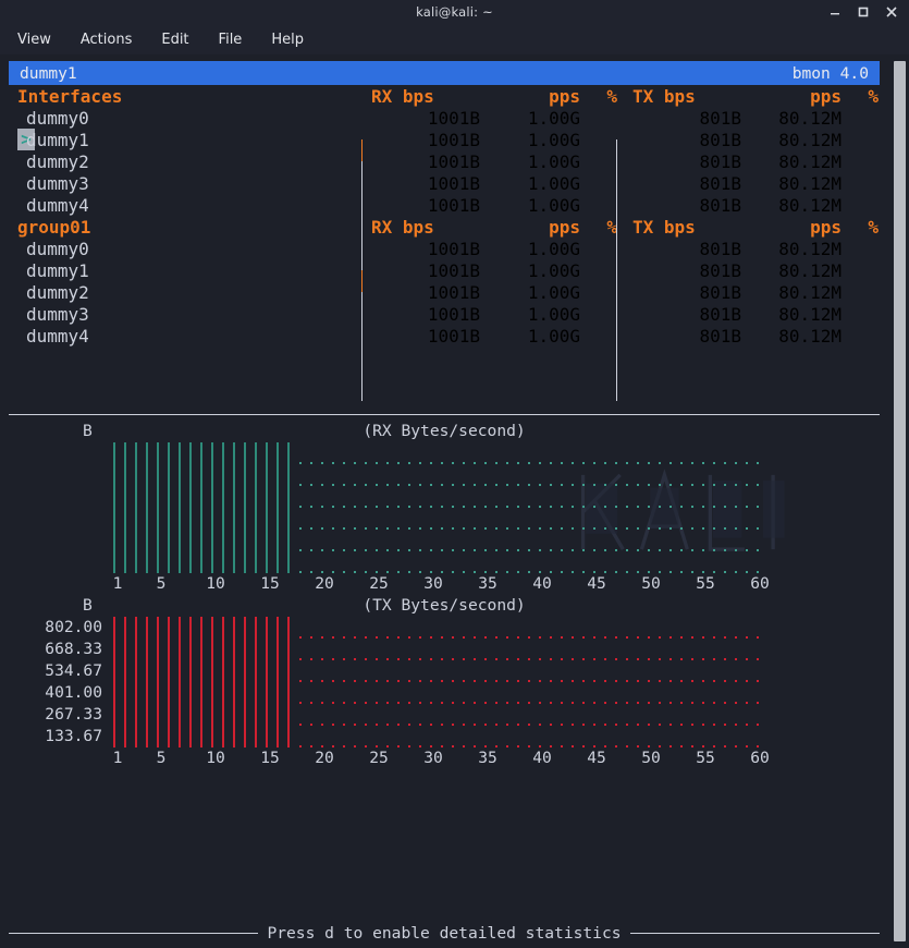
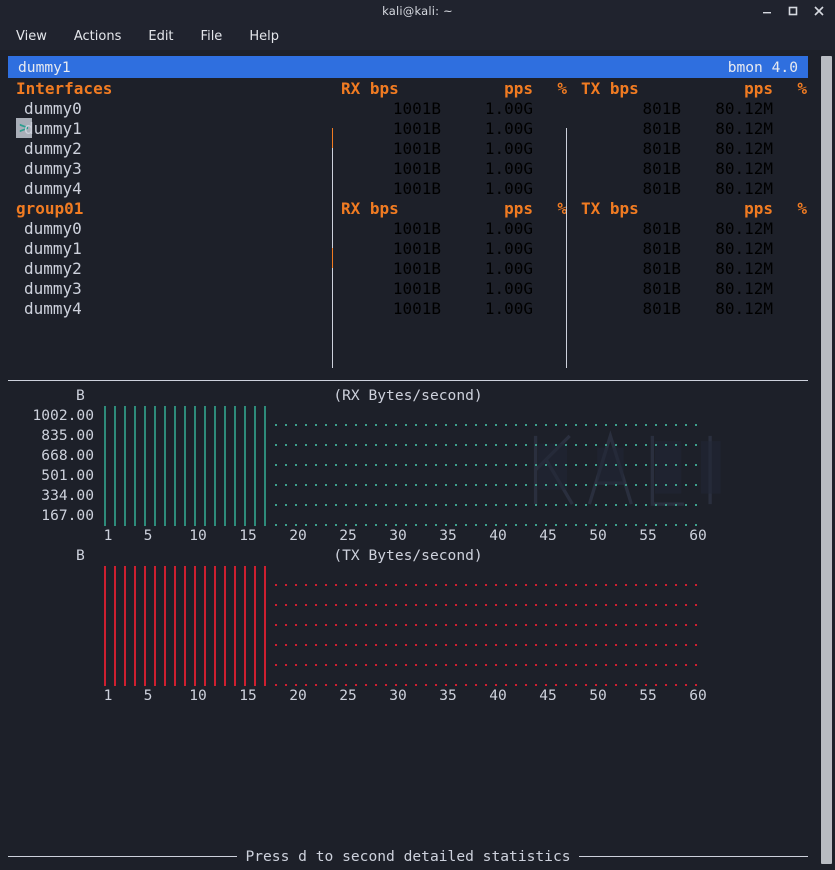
  kali@kali: ~
  View
  Actions
  Edit
  File
  Help
  dummy1
  bmon 4.0
  Interfaces
  RX bps
  pps
  %
  TX bps
  pps
  %
  dummy0
  1001B
  1.00G
  801B
  80.12M
  >
  dummy1
  1001B
  1.00G
  801B
  80.12M
  dummy2
  1001B
  1.00G
  801B
  80.12M
  dummy3
  1001B
  1.00G
  801B
  80.12M
  dummy4
  1001B
  1.00G
  801B
  80.12M
  group01
  RX bps
  pps
  %
  TX bps
  pps
  %
  dummy0
  1001B
  1.00G
  801B
  80.12M
  dummy1
  1001B
  1.00G
  801B
  80.12M
  dummy2
  1001B
  1.00G
  801B
  80.12M
  dummy3
  1001B
  1.00G
  801B
  80.12M
  dummy4
  1001B
  1.00G
  801B
  80.12M
  B
  (RX Bytes/second)
+ 1002.00
+ 835.00
+ 668.00
+ 501.00
+ 334.00
+ 167.00
  1
  5
  10
  15
  20
  25
  30
  35
  40
  45
  50
  55
  60
  B
  (TX Bytes/second)
- 802.00
- 668.33
- 534.67
- 401.00
- 267.33
- 133.67
  1
  5
  10
  15
  20
  25
  30
  35
  40
  45
  50
  55
  60
- Press d to enable detailed statistics
+ Press d to second detailed statistics
